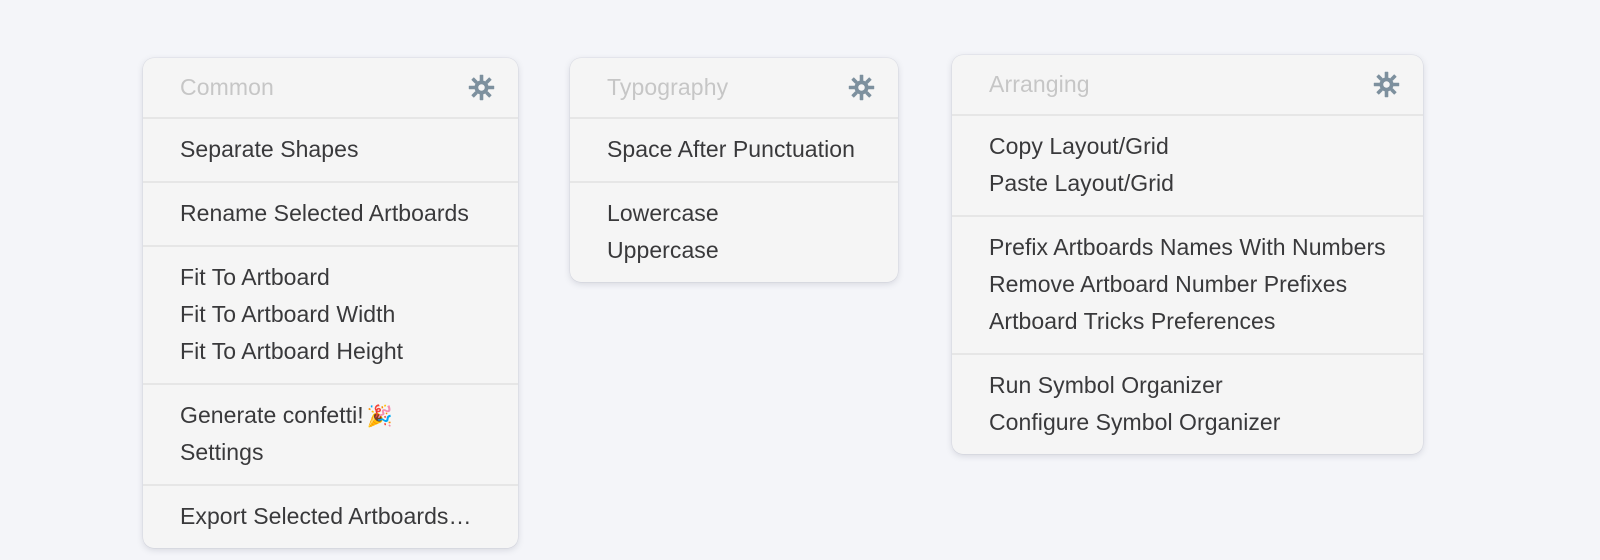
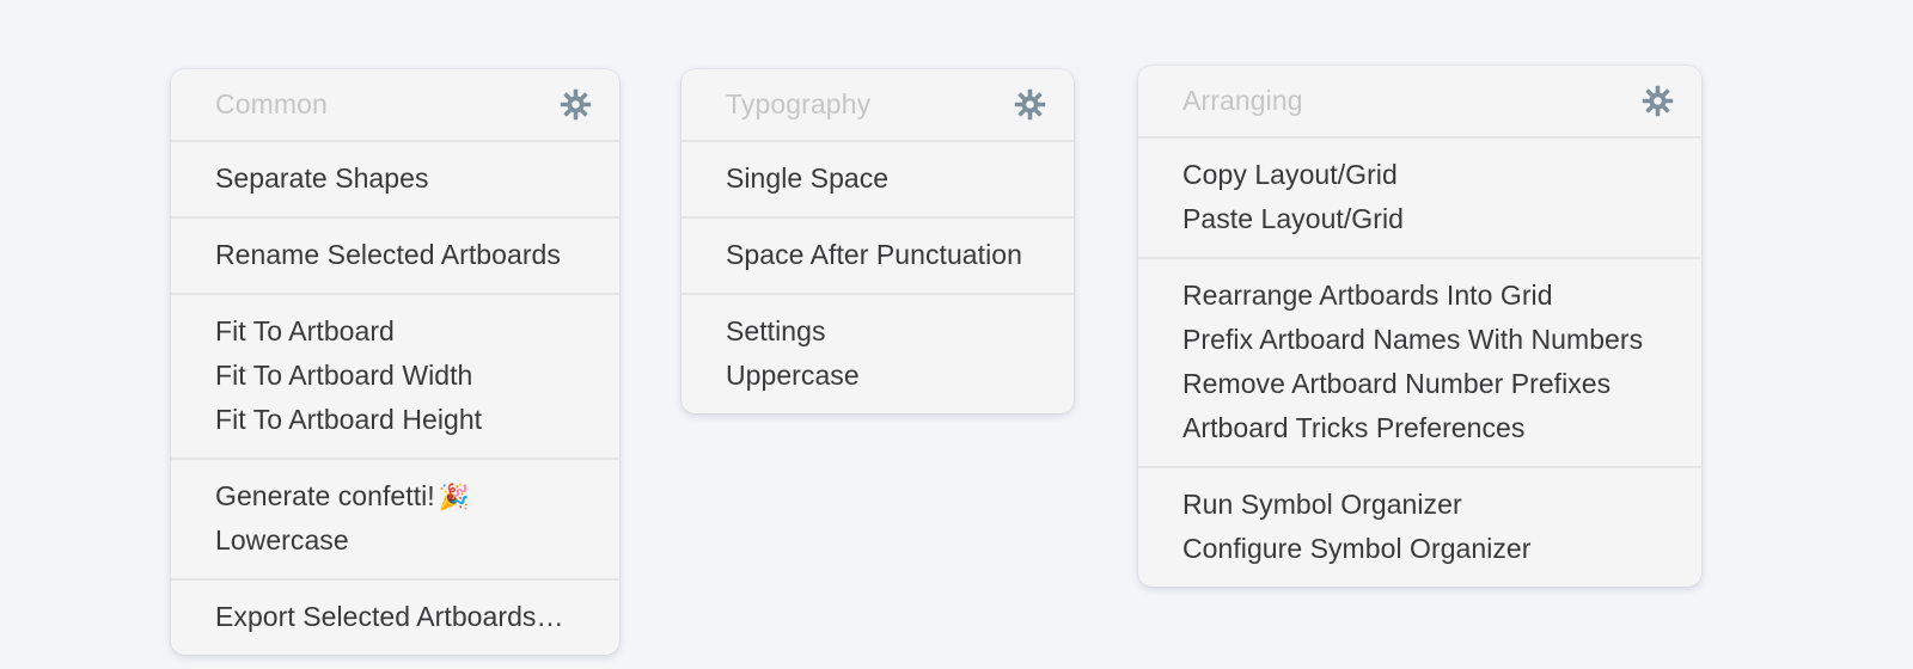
  Common
  Separate Shapes
  Rename Selected Artboards
  Fit To Artboard
  Fit To Artboard Width
  Fit To Artboard Height
  Generate confetti! 🎉
- Settings
+ Lowercase
  Export Selected Artboards…
  Typography
+ Single Space
  Space After Punctuation
- Lowercase
+ Settings
  Uppercase
  Arranging
  Copy Layout/Grid
  Paste Layout/Grid
+ Rearrange Artboards Into Grid
- Prefix Artboards Names With Numbers
+ Prefix Artboard Names With Numbers
  Remove Artboard Number Prefixes
  Artboard Tricks Preferences
  Run Symbol Organizer
  Configure Symbol Organizer
